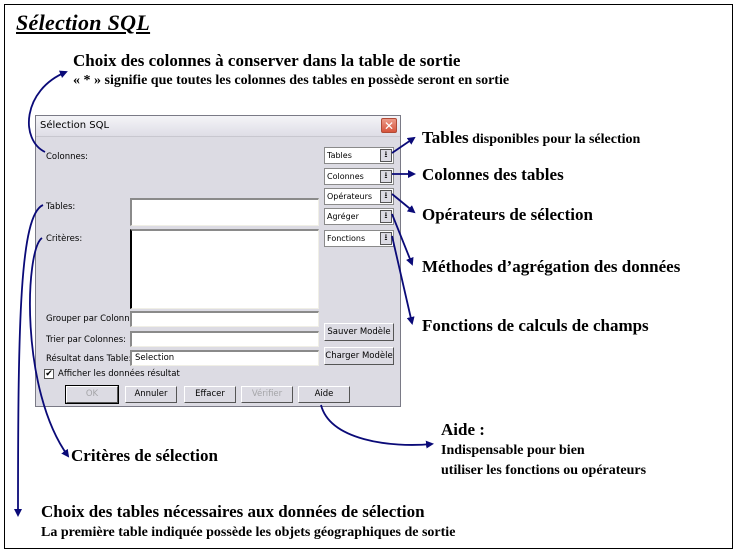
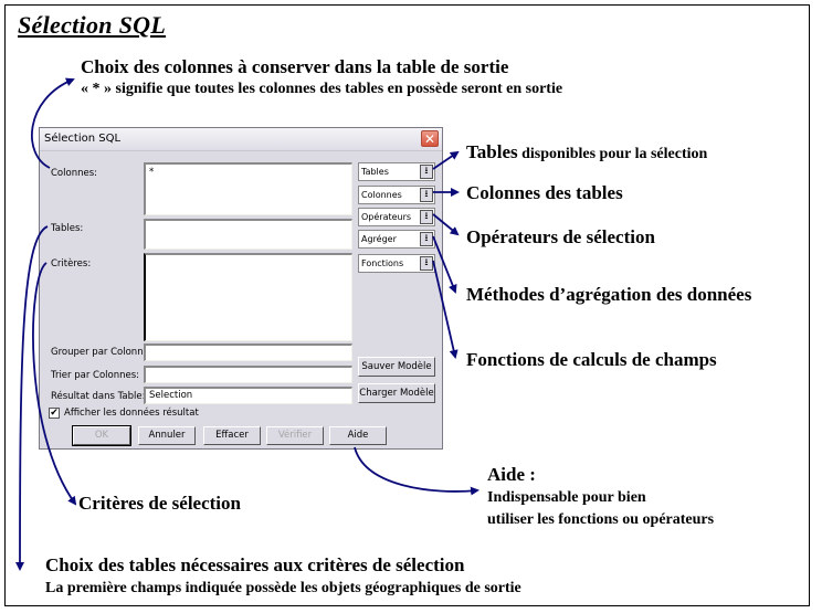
  Sélection SQL
  Choix des colonnes à conserver dans la table de sortie
  « * » signifie que toutes les colonnes des tables en possède seront en sortie
  Tables disponibles pour la sélection
  Colonnes des tables
  Opérateurs de sélection
  Méthodes d’agrégation des données
  Fonctions de calculs de champs
  Aide :
  Indispensable pour bien
  utiliser les fonctions ou opérateurs
  Critères de sélection
- Choix des tables nécessaires aux données de sélection
+ Choix des tables nécessaires aux critères de sélection
- La première table indiquée possède les objets géographiques de sortie
+ La première champs indiquée possède les objets géographiques de sortie
  Sélection SQL
  ✕
  Colonnes:
+ *
  Tables:
  Critères:
  Grouper par Colonn
  Trier par Colonnes:
  Résultat dans Table
  Selection
  Tables
  ⭳
  Colonnes
  ⭳
  Opérateurs
  ⭳
  Agréger
  ⭳
  Fonctions
  ⭳
  Sauver Modèle
  Charger Modèle
  ✔
  Afficher les données résultat
  OK
  Annuler
  Effacer
  Vérifier
  Aide
